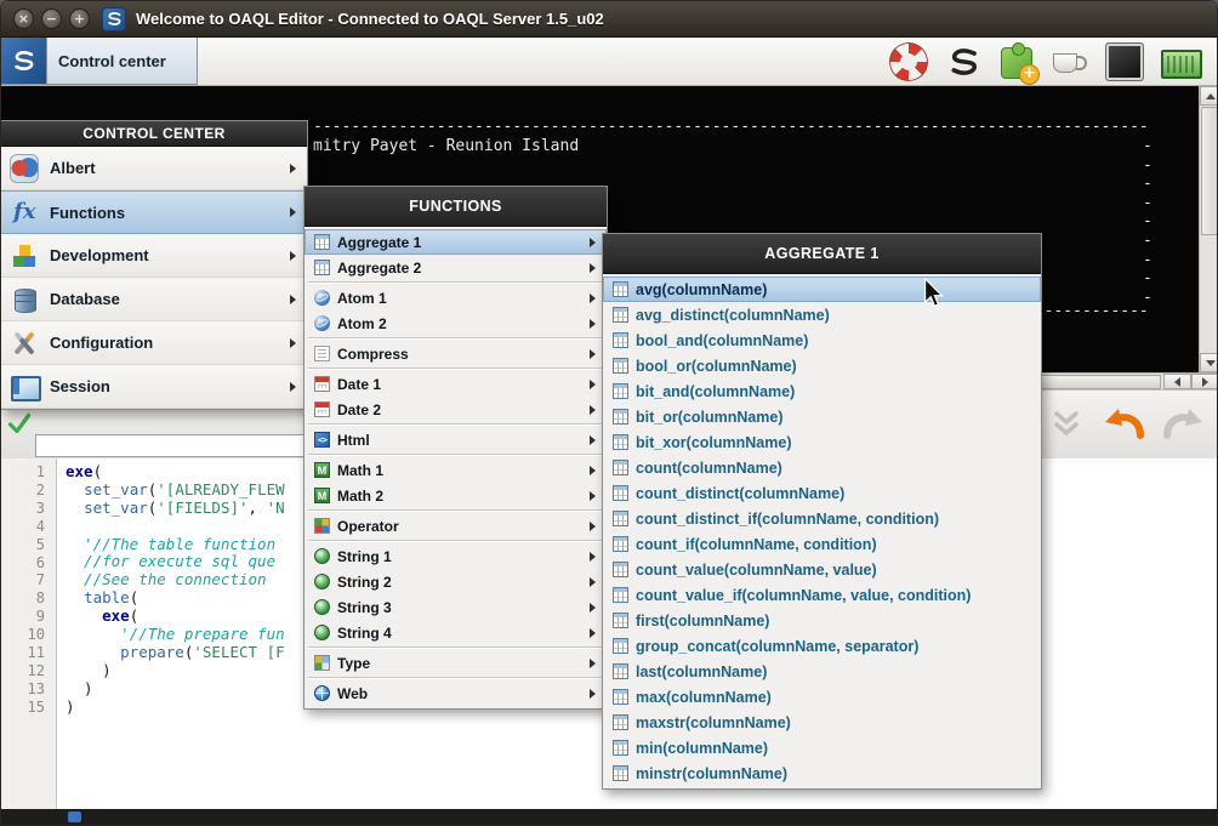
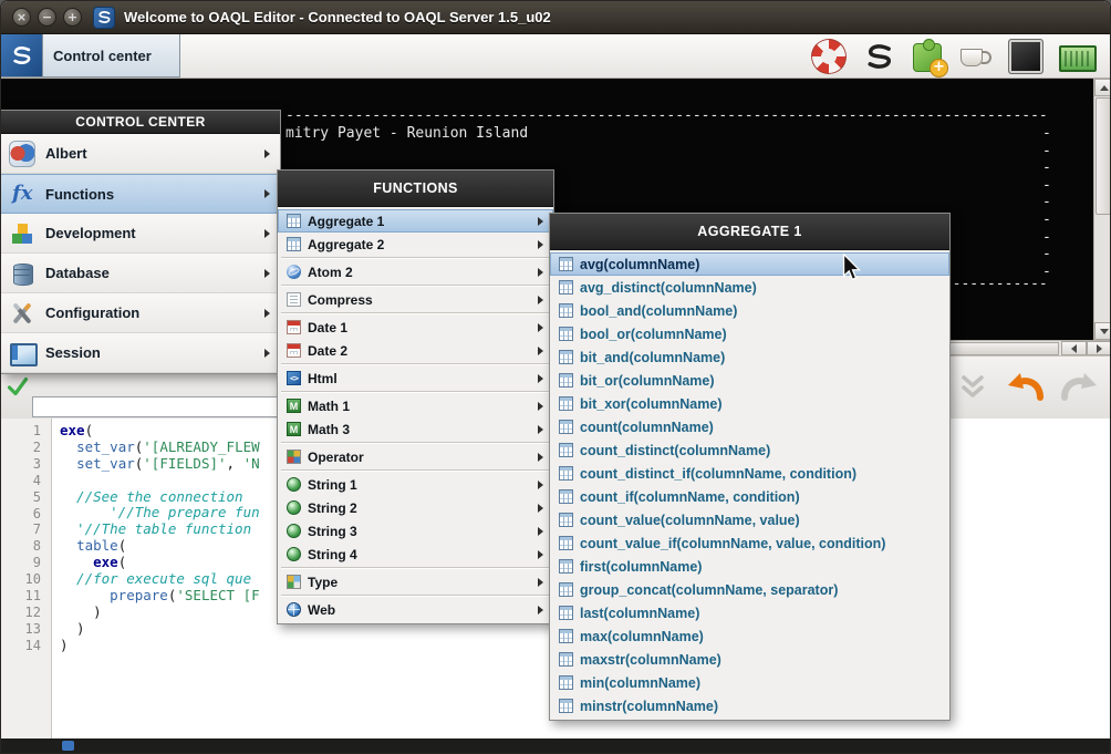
  ×
  −
  +
  Welcome to OAQL Editor - Connected to OAQL Server 1.5_u02
  Control center
  ----------------------------------------------------------------------------------------
  mitry Payet - Reunion Island
  -
  -
  -
  -
  -
  -
  -
  -
  -
  1
  2
  3
  4
  5
  6
  7
  8
  9
  10
  11
  12
  13
- 15
+ 14
  exe(
  set_var('[ALREADY_FLEW
  set_var('[FIELDS]', 'N
- '//The table function
+ //See the connection
- //for execute sql que
+ '//The prepare fun
- //See the connection
+ '//The table function
  table(
  exe(
- '//The prepare fun
+ //for execute sql que
  prepare('SELECT [F
  )
  )
  )
  CONTROL CENTER
  Albert
  Functions
  Development
  Database
  Configuration
  Session
  FUNCTIONS
  Aggregate 1
  Aggregate 2
- Atom 1
  Atom 2
  Compress
  Date 1
  Date 2
  Html
  Math 1
- Math 2
+ Math 3
  Operator
  String 1
  String 2
  String 3
  String 4
  Type
  Web
  AGGREGATE 1
  avg(columnName)
  avg_distinct(columnName)
  bool_and(columnName)
  bool_or(columnName)
  bit_and(columnName)
  bit_or(columnName)
  bit_xor(columnName)
  count(columnName)
  count_distinct(columnName)
  count_distinct_if(columnName, condition)
  count_if(columnName, condition)
  count_value(columnName, value)
  count_value_if(columnName, value, condition)
  first(columnName)
  group_concat(columnName, separator)
  last(columnName)
  max(columnName)
  maxstr(columnName)
  min(columnName)
  minstr(columnName)
